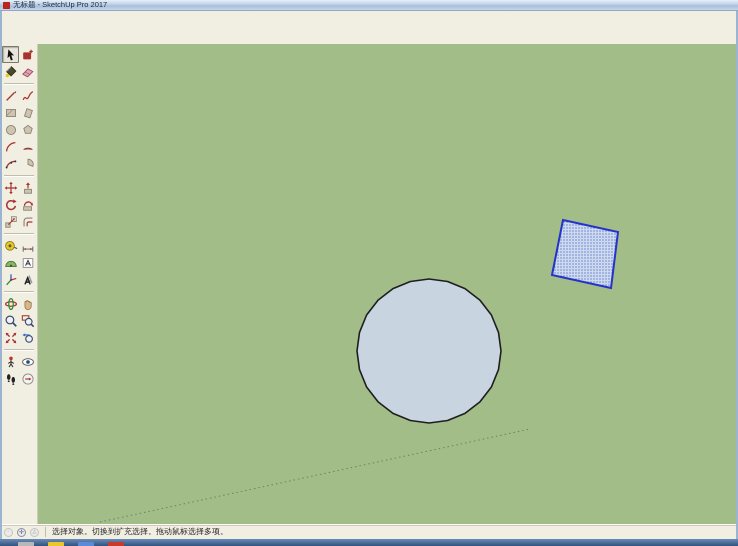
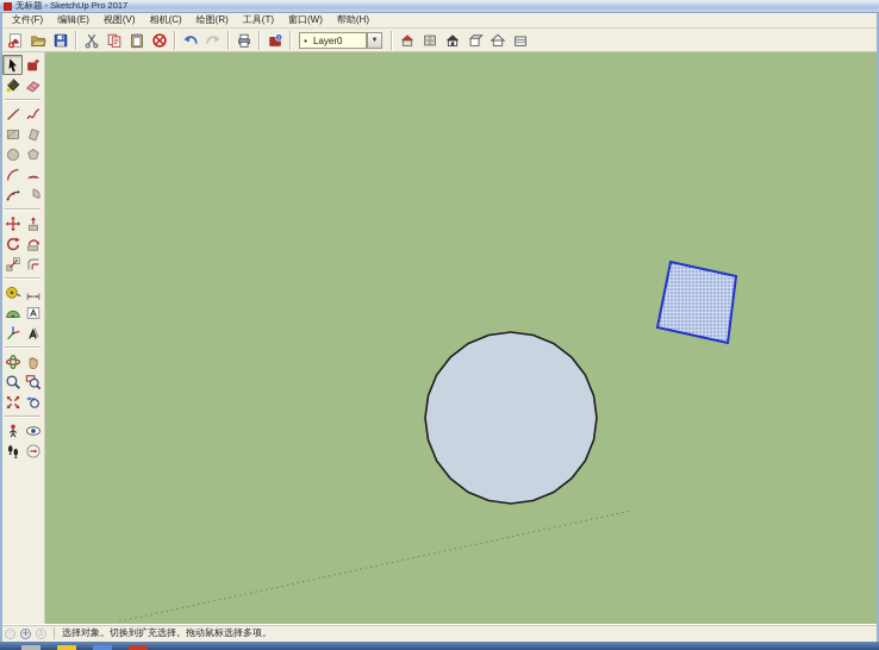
  无标题 - SketchUp Pro 2017
+ 文件(F)
+ 编辑(E)
+ 视图(V)
+ 相机(C)
+ 绘图(R)
+ 工具(T)
+ 窗口(W)
+ 帮助(H)
+ •
+ Layer0
  选择对象。切换到扩充选择。拖动鼠标选择多项。
